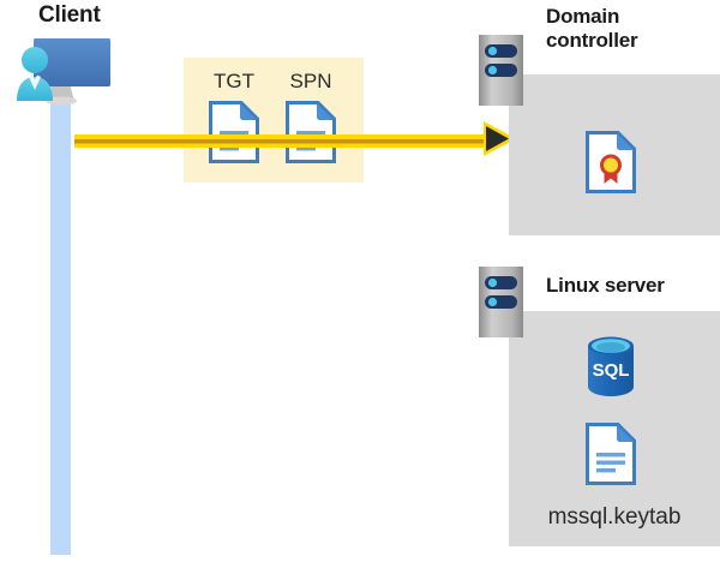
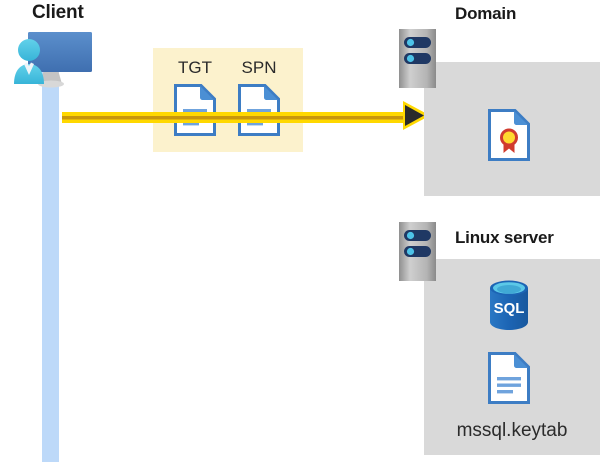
  Client
  TGT
  SPN
  Domain
- controller
  Linux server
  SQL
  mssql.keytab
